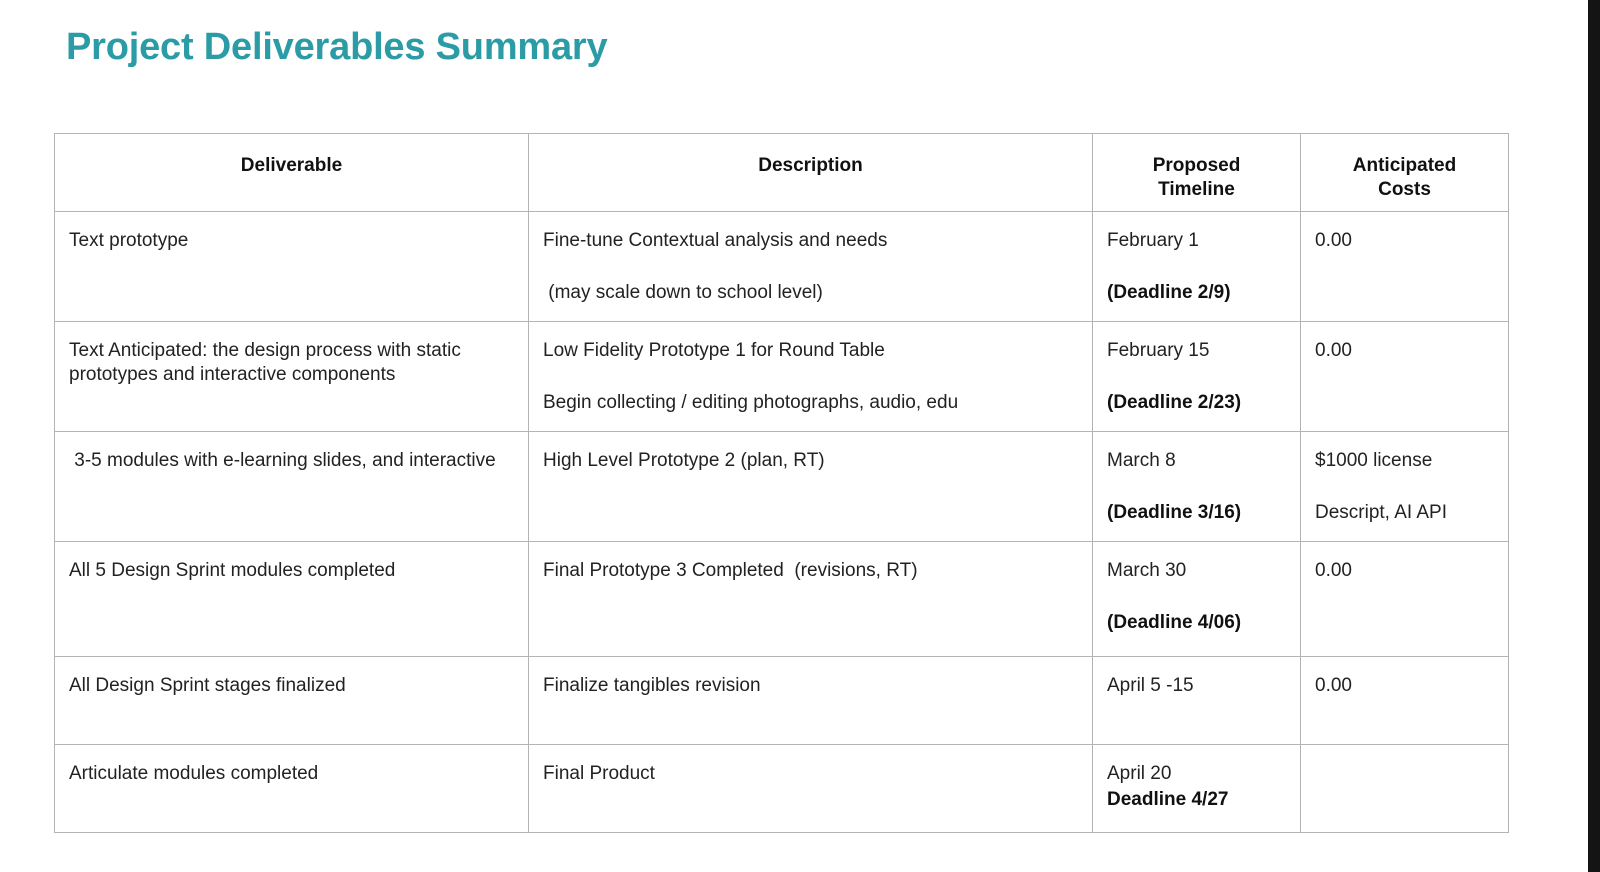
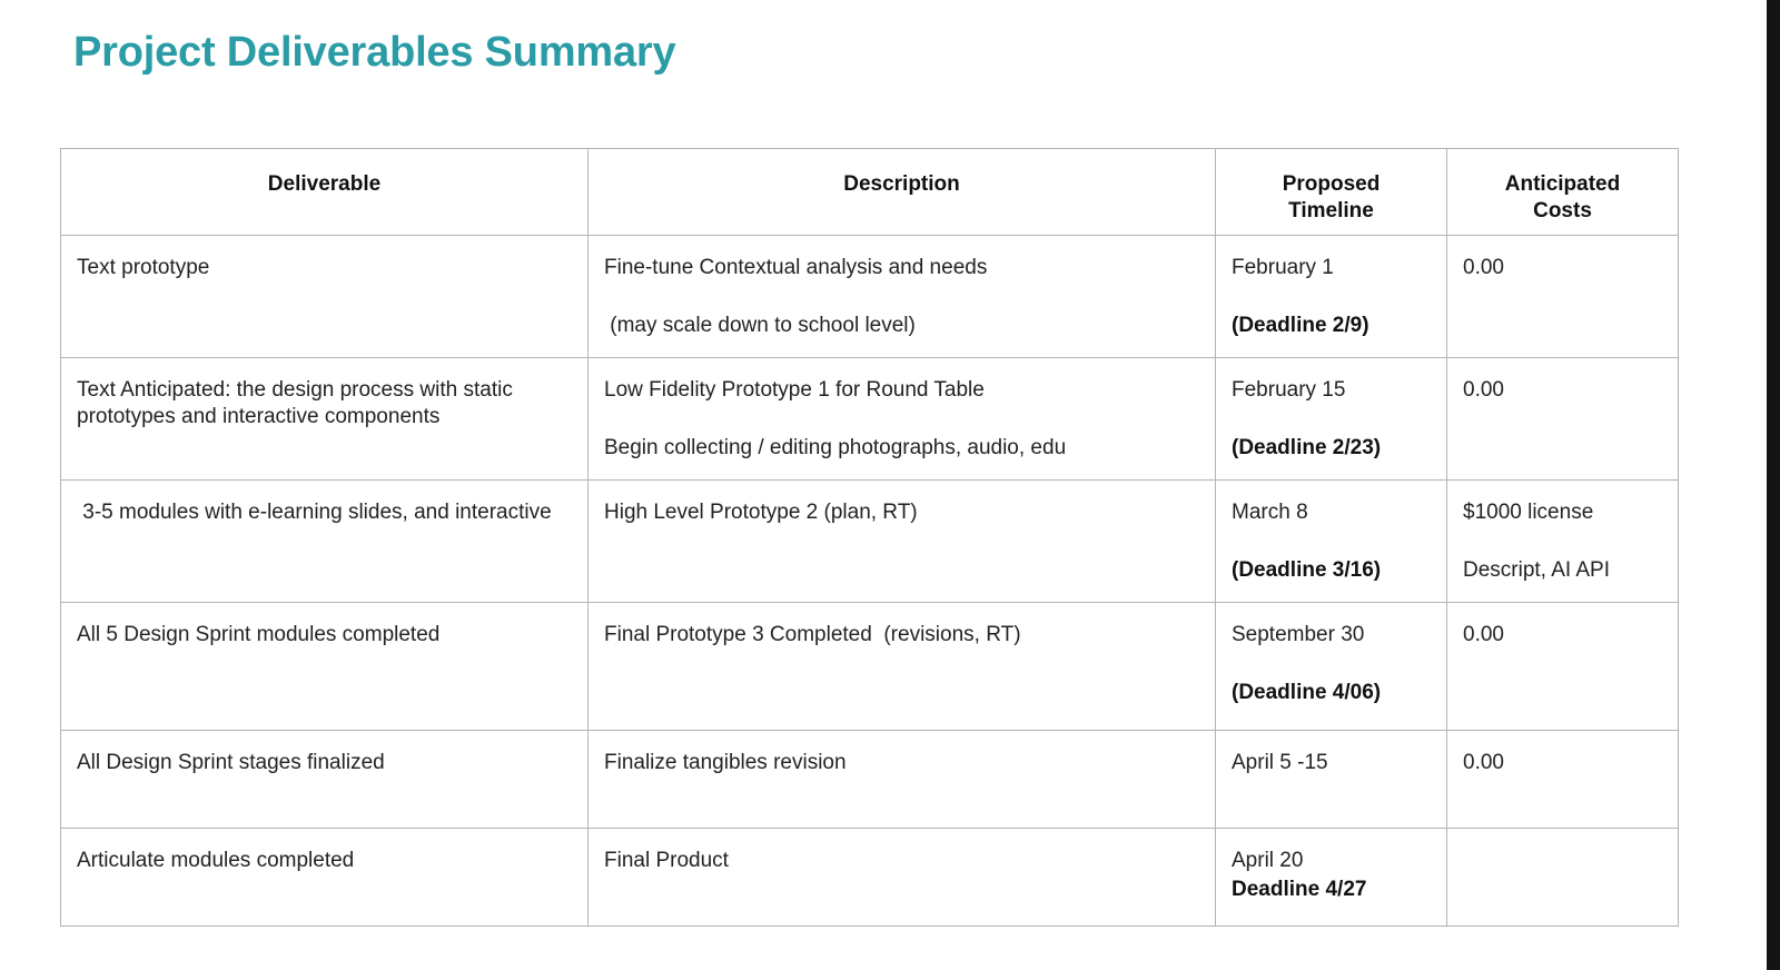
  Project Deliverables Summary
  Deliverable	Description	Proposed Timeline	Anticipated Costs
  Text prototype	Fine-tune Contextual analysis and needs (may scale down to school level)	February 1 (Deadline 2/9)	0.00
  Text Anticipated: the design process with static prototypes and interactive components	Low Fidelity Prototype 1 for Round Table Begin collecting / editing photographs, audio, edu	February 15 (Deadline 2/23)	0.00
  3-5 modules with e-learning slides, and interactive	High Level Prototype 2 (plan, RT)	March 8 (Deadline 3/16)	$1000 license Descript, AI API
- All 5 Design Sprint modules completed	Final Prototype 3 Completed (revisions, RT)	March 30 (Deadline 4/06)	0.00
+ All 5 Design Sprint modules completed	Final Prototype 3 Completed (revisions, RT)	September 30 (Deadline 4/06)	0.00
  All Design Sprint stages finalized	Finalize tangibles revision	April 5 -15	0.00
  Articulate modules completed	Final Product	April 20 Deadline 4/27
